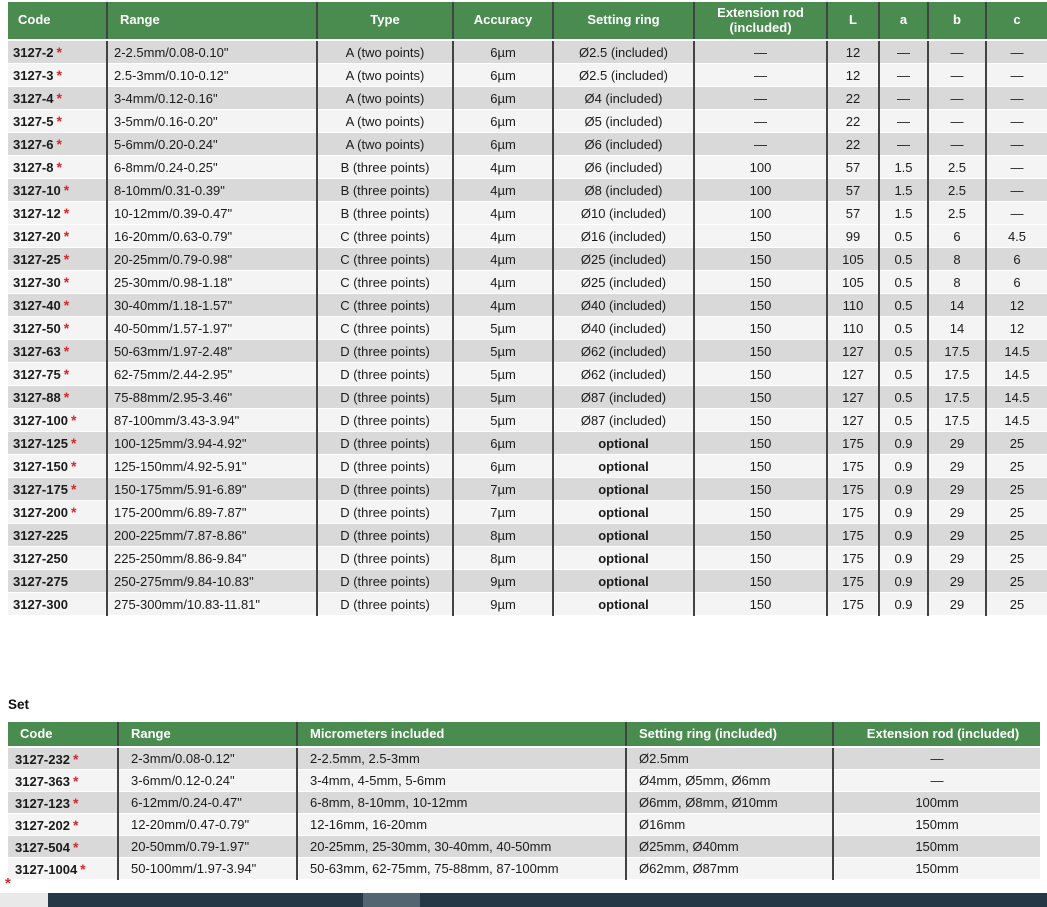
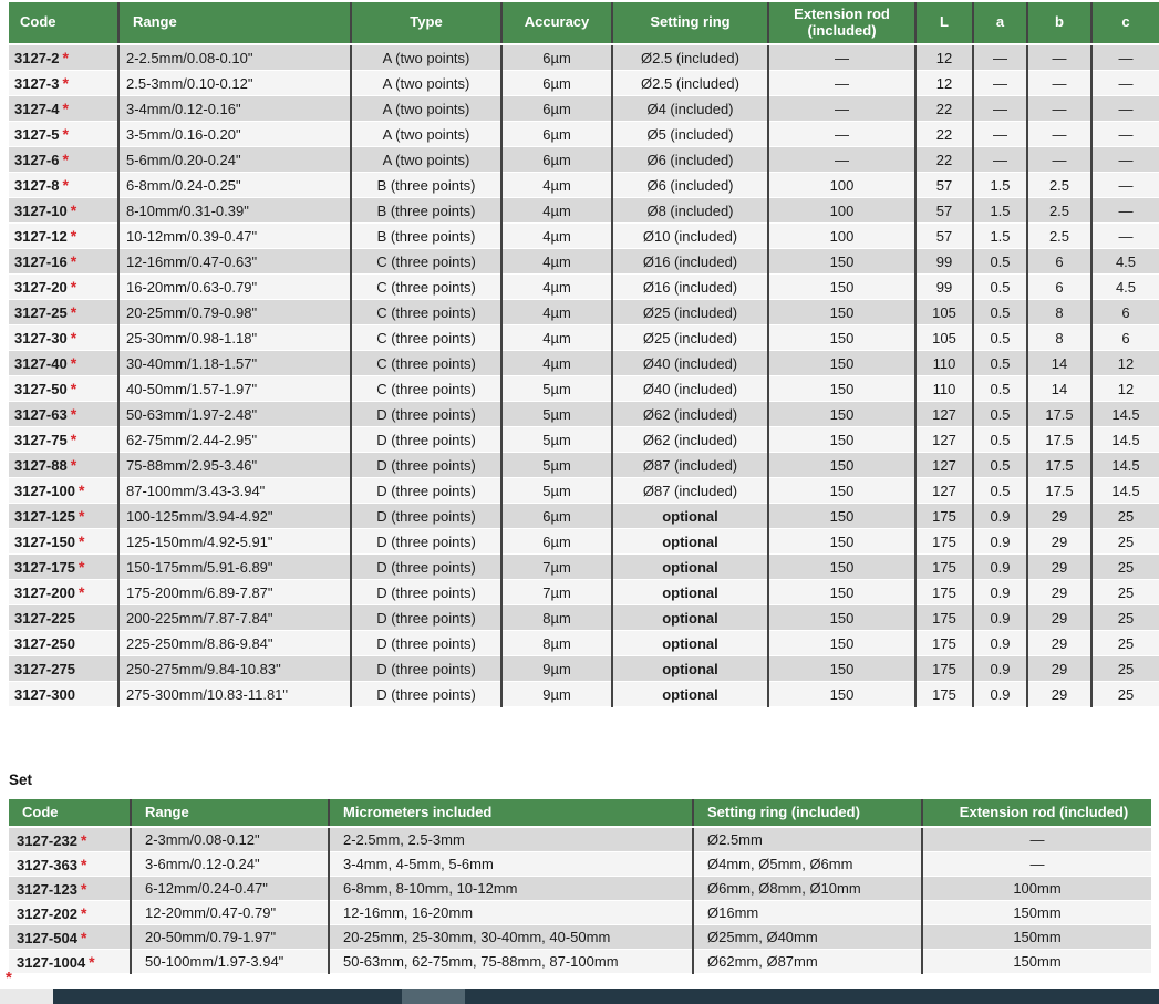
  Code	Range	Type	Accuracy	Setting ring	Extension rod (included)	L	a	b	c
  3127-2 *	2-2.5mm/0.08-0.10"	A (two points)	6µm	Ø2.5 (included)	—	12	—	—	—
  3127-3 *	2.5-3mm/0.10-0.12"	A (two points)	6µm	Ø2.5 (included)	—	12	—	—	—
  3127-4 *	3-4mm/0.12-0.16"	A (two points)	6µm	Ø4 (included)	—	22	—	—	—
  3127-5 *	3-5mm/0.16-0.20"	A (two points)	6µm	Ø5 (included)	—	22	—	—	—
  3127-6 *	5-6mm/0.20-0.24"	A (two points)	6µm	Ø6 (included)	—	22	—	—	—
  3127-8 *	6-8mm/0.24-0.25"	B (three points)	4µm	Ø6 (included)	100	57	1.5	2.5	—
  3127-10 *	8-10mm/0.31-0.39"	B (three points)	4µm	Ø8 (included)	100	57	1.5	2.5	—
  3127-12 *	10-12mm/0.39-0.47"	B (three points)	4µm	Ø10 (included)	100	57	1.5	2.5	—
+ 3127-16 *	12-16mm/0.47-0.63"	C (three points)	4µm	Ø16 (included)	150	99	0.5	6	4.5
  3127-20 *	16-20mm/0.63-0.79"	C (three points)	4µm	Ø16 (included)	150	99	0.5	6	4.5
  3127-25 *	20-25mm/0.79-0.98"	C (three points)	4µm	Ø25 (included)	150	105	0.5	8	6
  3127-30 *	25-30mm/0.98-1.18"	C (three points)	4µm	Ø25 (included)	150	105	0.5	8	6
  3127-40 *	30-40mm/1.18-1.57"	C (three points)	4µm	Ø40 (included)	150	110	0.5	14	12
  3127-50 *	40-50mm/1.57-1.97"	C (three points)	5µm	Ø40 (included)	150	110	0.5	14	12
  3127-63 *	50-63mm/1.97-2.48"	D (three points)	5µm	Ø62 (included)	150	127	0.5	17.5	14.5
  3127-75 *	62-75mm/2.44-2.95"	D (three points)	5µm	Ø62 (included)	150	127	0.5	17.5	14.5
  3127-88 *	75-88mm/2.95-3.46"	D (three points)	5µm	Ø87 (included)	150	127	0.5	17.5	14.5
  3127-100 *	87-100mm/3.43-3.94"	D (three points)	5µm	Ø87 (included)	150	127	0.5	17.5	14.5
  3127-125 *	100-125mm/3.94-4.92"	D (three points)	6µm	optional	150	175	0.9	29	25
  3127-150 *	125-150mm/4.92-5.91"	D (three points)	6µm	optional	150	175	0.9	29	25
  3127-175 *	150-175mm/5.91-6.89"	D (three points)	7µm	optional	150	175	0.9	29	25
  3127-200 *	175-200mm/6.89-7.87"	D (three points)	7µm	optional	150	175	0.9	29	25
- 3127-225	200-225mm/7.87-8.86"	D (three points)	8µm	optional	150	175	0.9	29	25
+ 3127-225	200-225mm/7.87-7.84"	D (three points)	8µm	optional	150	175	0.9	29	25
  3127-250	225-250mm/8.86-9.84"	D (three points)	8µm	optional	150	175	0.9	29	25
  3127-275	250-275mm/9.84-10.83"	D (three points)	9µm	optional	150	175	0.9	29	25
  3127-300	275-300mm/10.83-11.81"	D (three points)	9µm	optional	150	175	0.9	29	25
  Set
  Code	Range	Micrometers included	Setting ring (included)	Extension rod (included)
  3127-232 *	2-3mm/0.08-0.12"	2-2.5mm, 2.5-3mm	Ø2.5mm	—
  3127-363 *	3-6mm/0.12-0.24"	3-4mm, 4-5mm, 5-6mm	Ø4mm, Ø5mm, Ø6mm	—
  3127-123 *	6-12mm/0.24-0.47"	6-8mm, 8-10mm, 10-12mm	Ø6mm, Ø8mm, Ø10mm	100mm
  3127-202 *	12-20mm/0.47-0.79"	12-16mm, 16-20mm	Ø16mm	150mm
  3127-504 *	20-50mm/0.79-1.97"	20-25mm, 25-30mm, 30-40mm, 40-50mm	Ø25mm, Ø40mm	150mm
  3127-1004 *	50-100mm/1.97-3.94"	50-63mm, 62-75mm, 75-88mm, 87-100mm	Ø62mm, Ø87mm	150mm
  *
